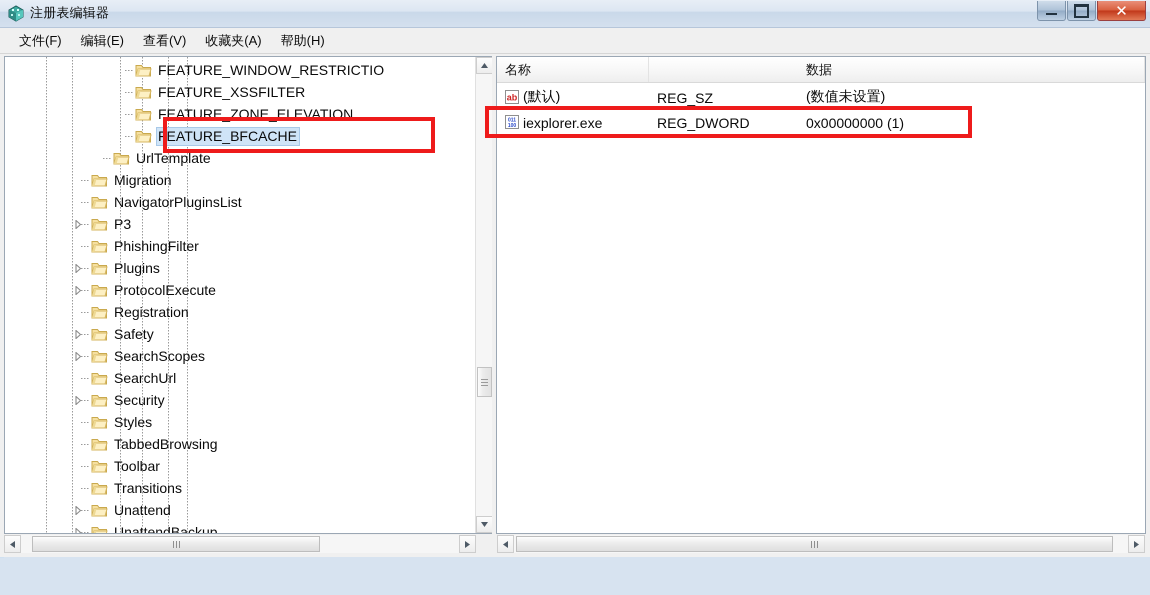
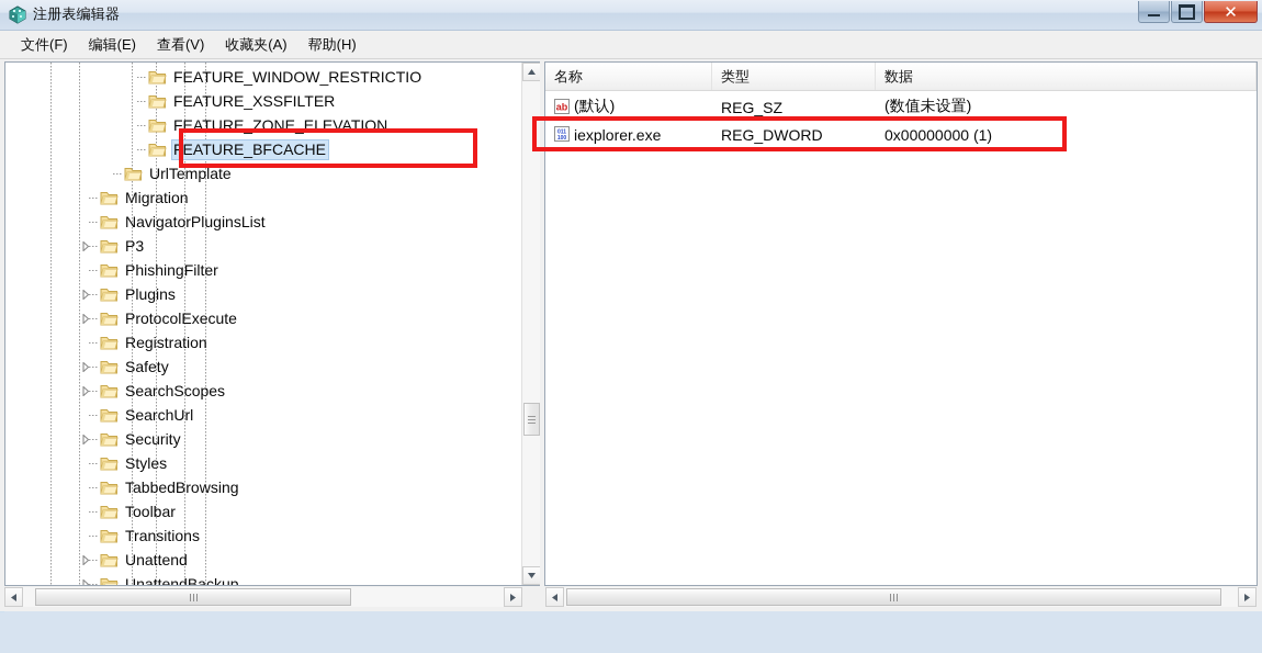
  注册表编辑器
  ✕
  文件(F)
  编辑(E)
  查看(V)
  收藏夹(A)
  帮助(H)
  FEATURE_WINDOW_RESTRICTIO
  FEATURE_XSSFILTER
  FEATURE_ZONE_ELEVATION
  FEATURE_BFCACHE
  UrlTemplate
  Migration
  NavigatorPluginsList
  P3
  PhishingFilter
  Plugins
  ProtocolExecute
  Registration
  Safety
  SearchScopes
  SearchUrl
  Security
  Styles
  TabbedBrowsing
  Toolbar
  Transitions
  Unattend
  UnattendBackup
  名称
+ 类型
  数据
  ab
  (默认)
  REG_SZ
  (数值未设置)
  iexplorer.exe
  REG_DWORD
  0x00000000 (1)
